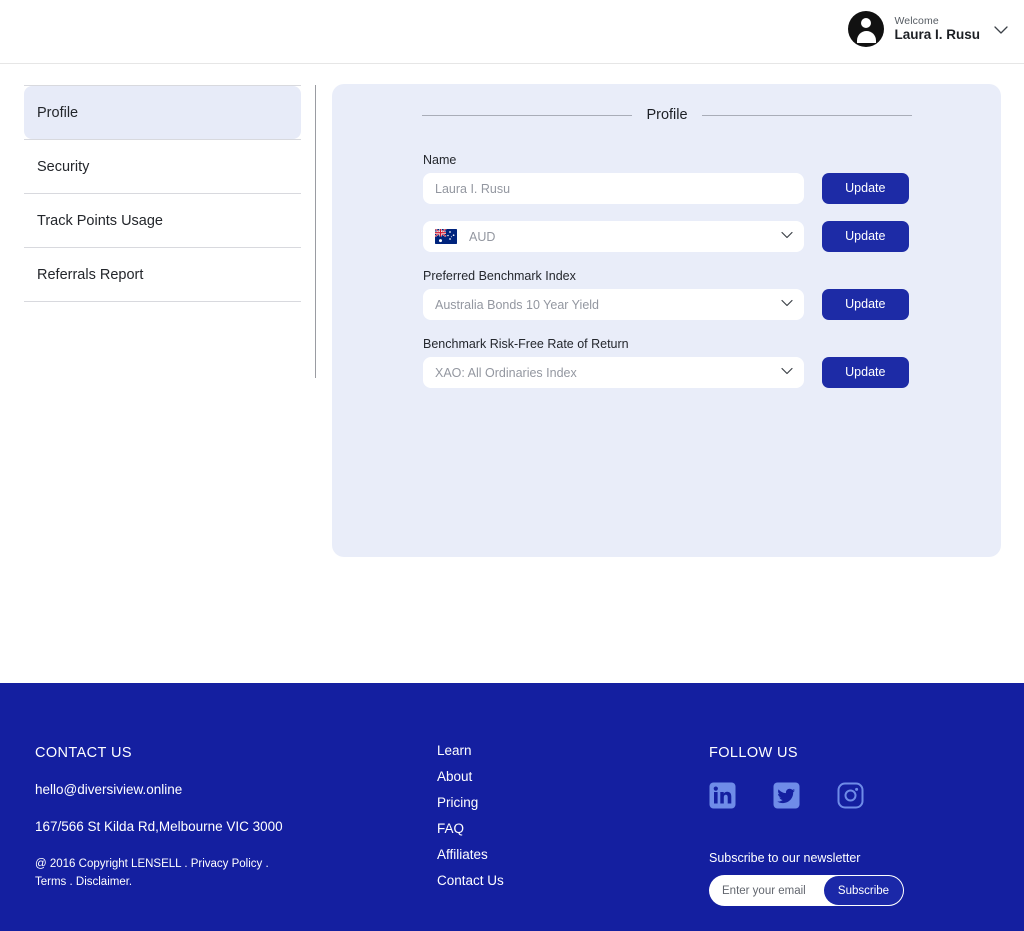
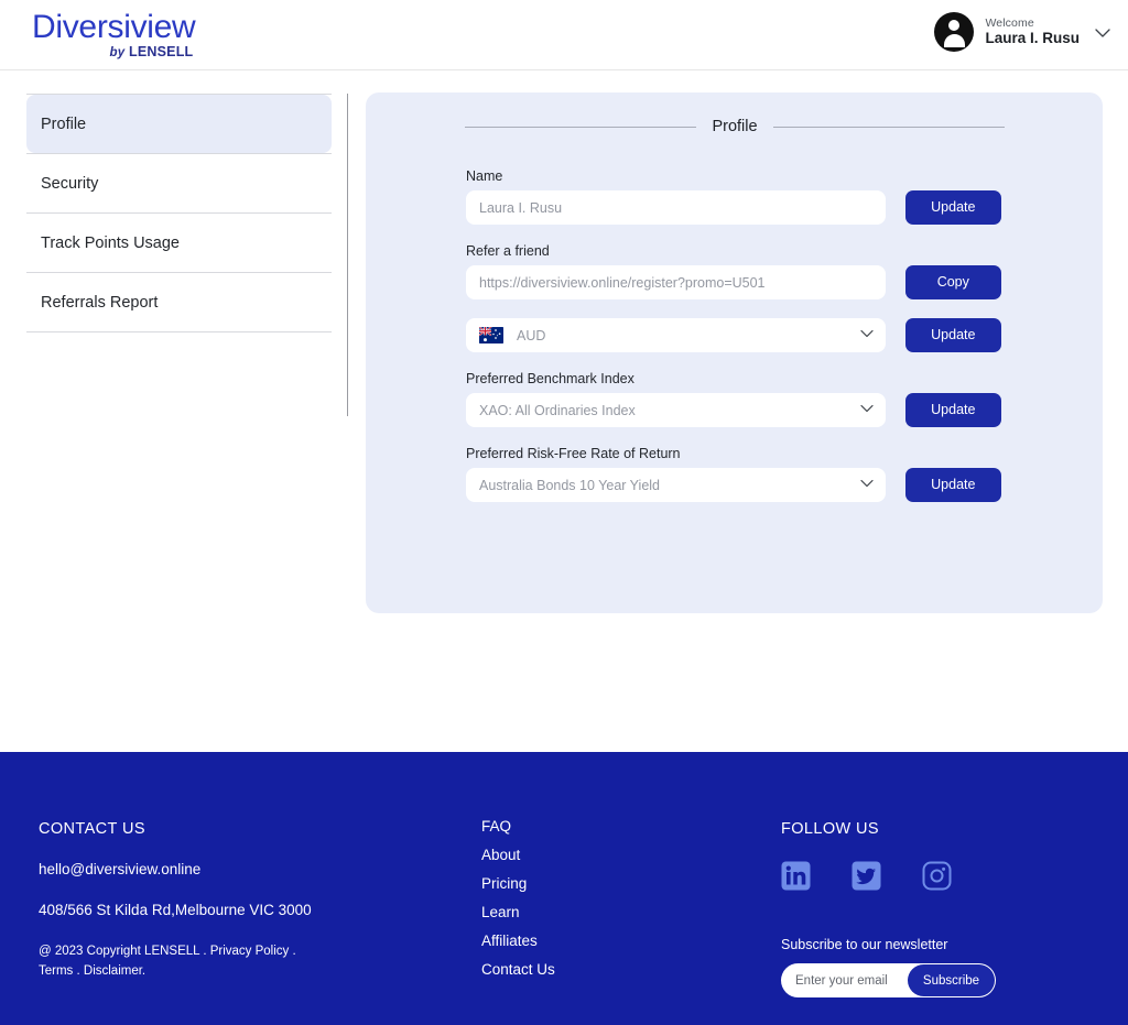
+ Diversiview
+ by LENSELL
  Welcome
  Laura I. Rusu
  Profile
  Security
  Track Points Usage
  Referrals Report
  Profile
  Name
  Laura I. Rusu
  Update
+ Refer a friend
+ https://diversiview.online/register?promo=U501
+ Copy
  AUD
  Update
  Preferred Benchmark Index
- Australia Bonds 10 Year Yield
+ XAO: All Ordinaries Index
  Update
- Benchmark Risk-Free Rate of Return
+ Preferred Risk-Free Rate of Return
- XAO: All Ordinaries Index
+ Australia Bonds 10 Year Yield
  Update
  CONTACT US
  hello@diversiview.online
- 167/566 St Kilda Rd,Melbourne VIC 3000
+ 408/566 St Kilda Rd,Melbourne VIC 3000
- @ 2016 Copyright LENSELL . Privacy Policy . Terms . Disclaimer.
+ @ 2023 Copyright LENSELL . Privacy Policy . Terms . Disclaimer.
- Learn
+ FAQ
  About
  Pricing
- FAQ
+ Learn
  Affiliates
  Contact Us
  FOLLOW US
  Subscribe to our newsletter
  Enter your email
  Subscribe
